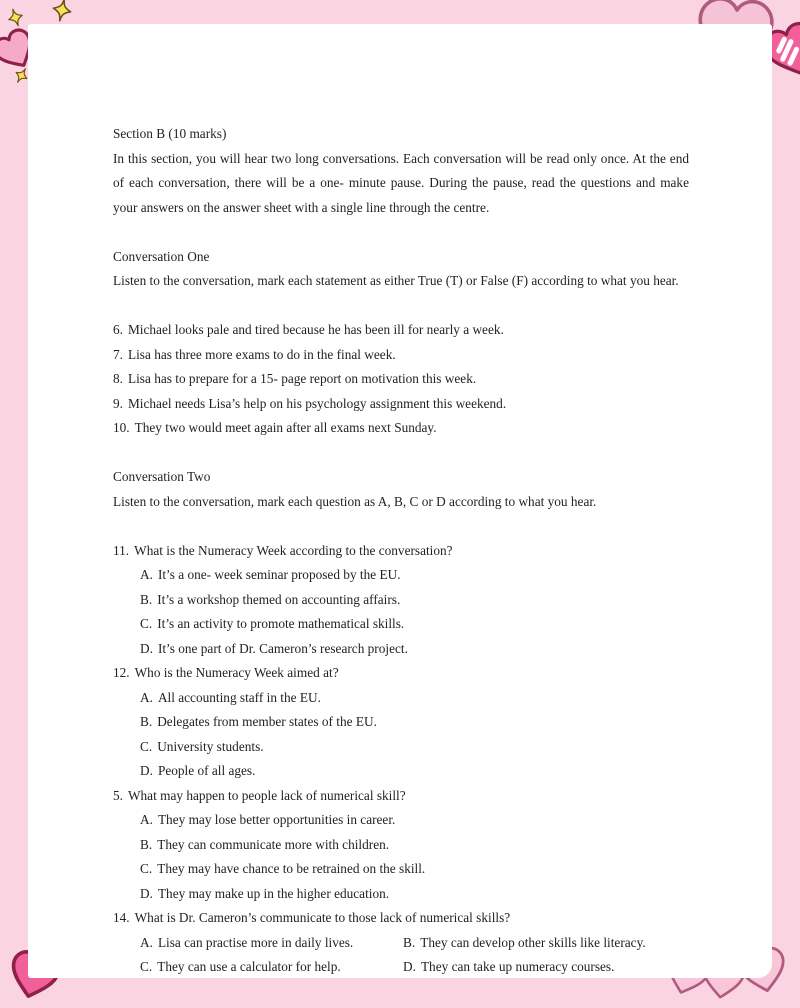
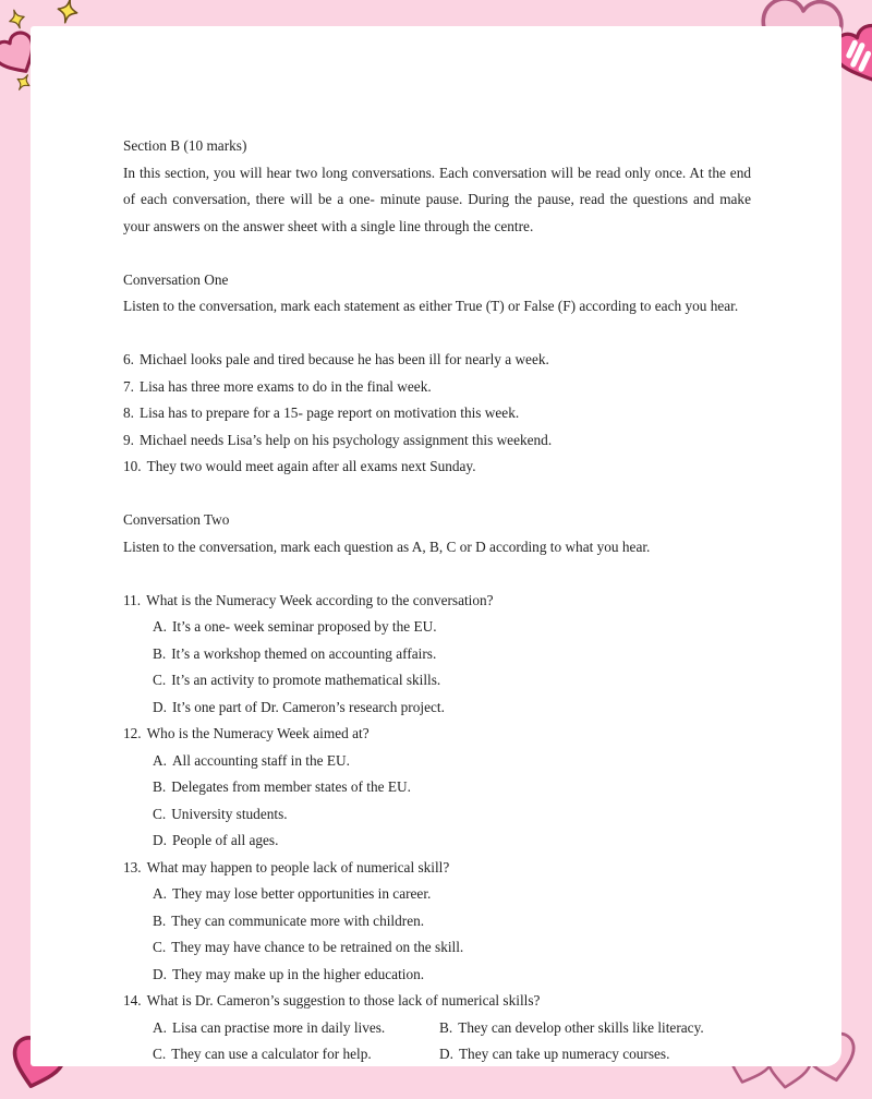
  Section B (10 marks)
  In this section, you will hear two long conversations. Each conversation will be read only once. At the end
  of each conversation, there will be a one- minute pause. During the pause, read the questions and make
  your answers on the answer sheet with a single line through the centre.
  Conversation One
- Listen to the conversation, mark each statement as either True (T) or False (F) according to what you hear.
+ Listen to the conversation, mark each statement as either True (T) or False (F) according to each you hear.
  6. Michael looks pale and tired because he has been ill for nearly a week.
  7. Lisa has three more exams to do in the final week.
  8. Lisa has to prepare for a 15- page report on motivation this week.
  9. Michael needs Lisa’s help on his psychology assignment this weekend.
  10. They two would meet again after all exams next Sunday.
  Conversation Two
  Listen to the conversation, mark each question as A, B, C or D according to what you hear.
  11. What is the Numeracy Week according to the conversation?
  A. It’s a one- week seminar proposed by the EU.
  B. It’s a workshop themed on accounting affairs.
  C. It’s an activity to promote mathematical skills.
  D. It’s one part of Dr. Cameron’s research project.
  12. Who is the Numeracy Week aimed at?
  A. All accounting staff in the EU.
  B. Delegates from member states of the EU.
  C. University students.
  D. People of all ages.
- 5. What may happen to people lack of numerical skill?
+ 13. What may happen to people lack of numerical skill?
  A. They may lose better opportunities in career.
  B. They can communicate more with children.
  C. They may have chance to be retrained on the skill.
  D. They may make up in the higher education.
- 14. What is Dr. Cameron’s communicate to those lack of numerical skills?
+ 14. What is Dr. Cameron’s suggestion to those lack of numerical skills?
  A. Lisa can practise more in daily lives.
  B. They can develop other skills like literacy.
  C. They can use a calculator for help.
  D. They can take up numeracy courses.
